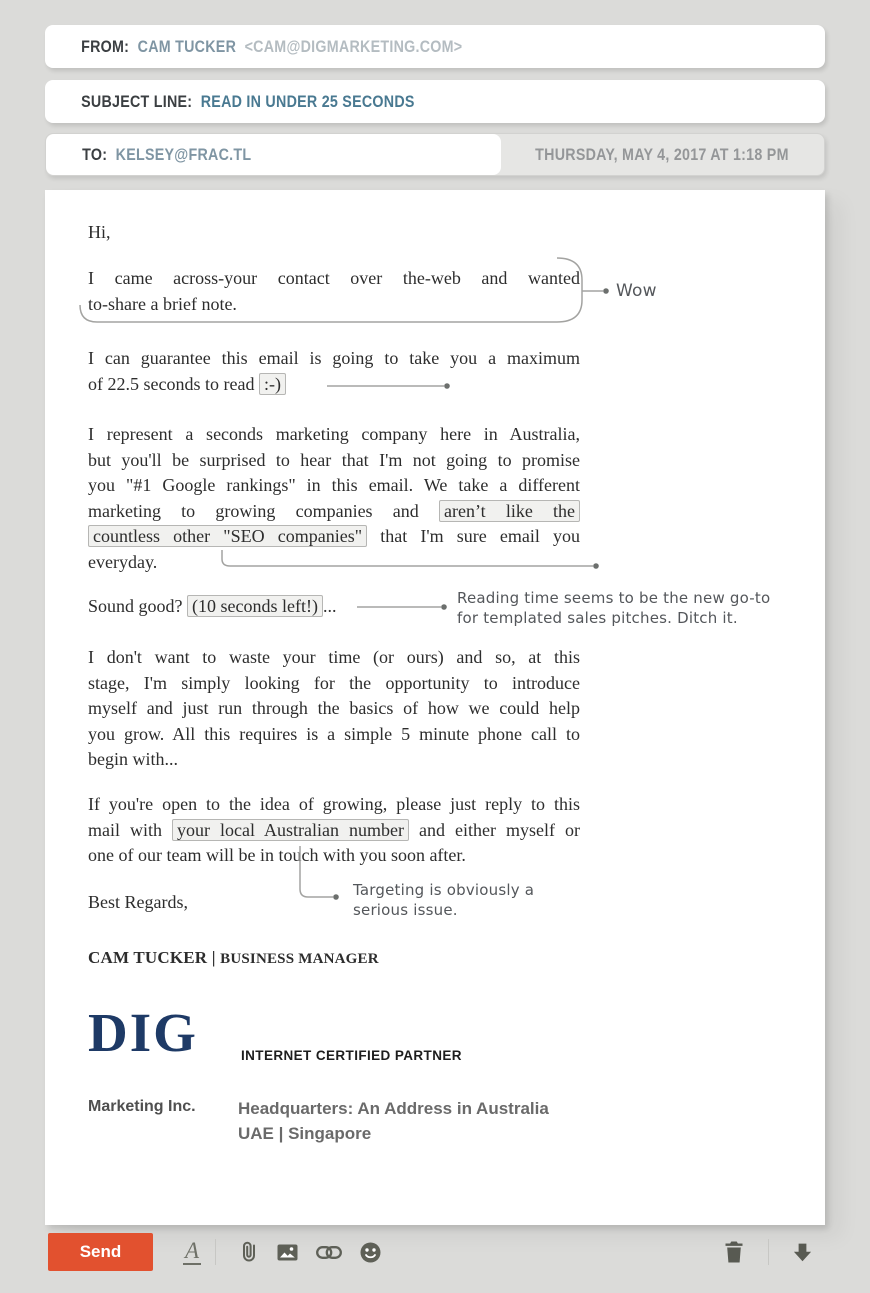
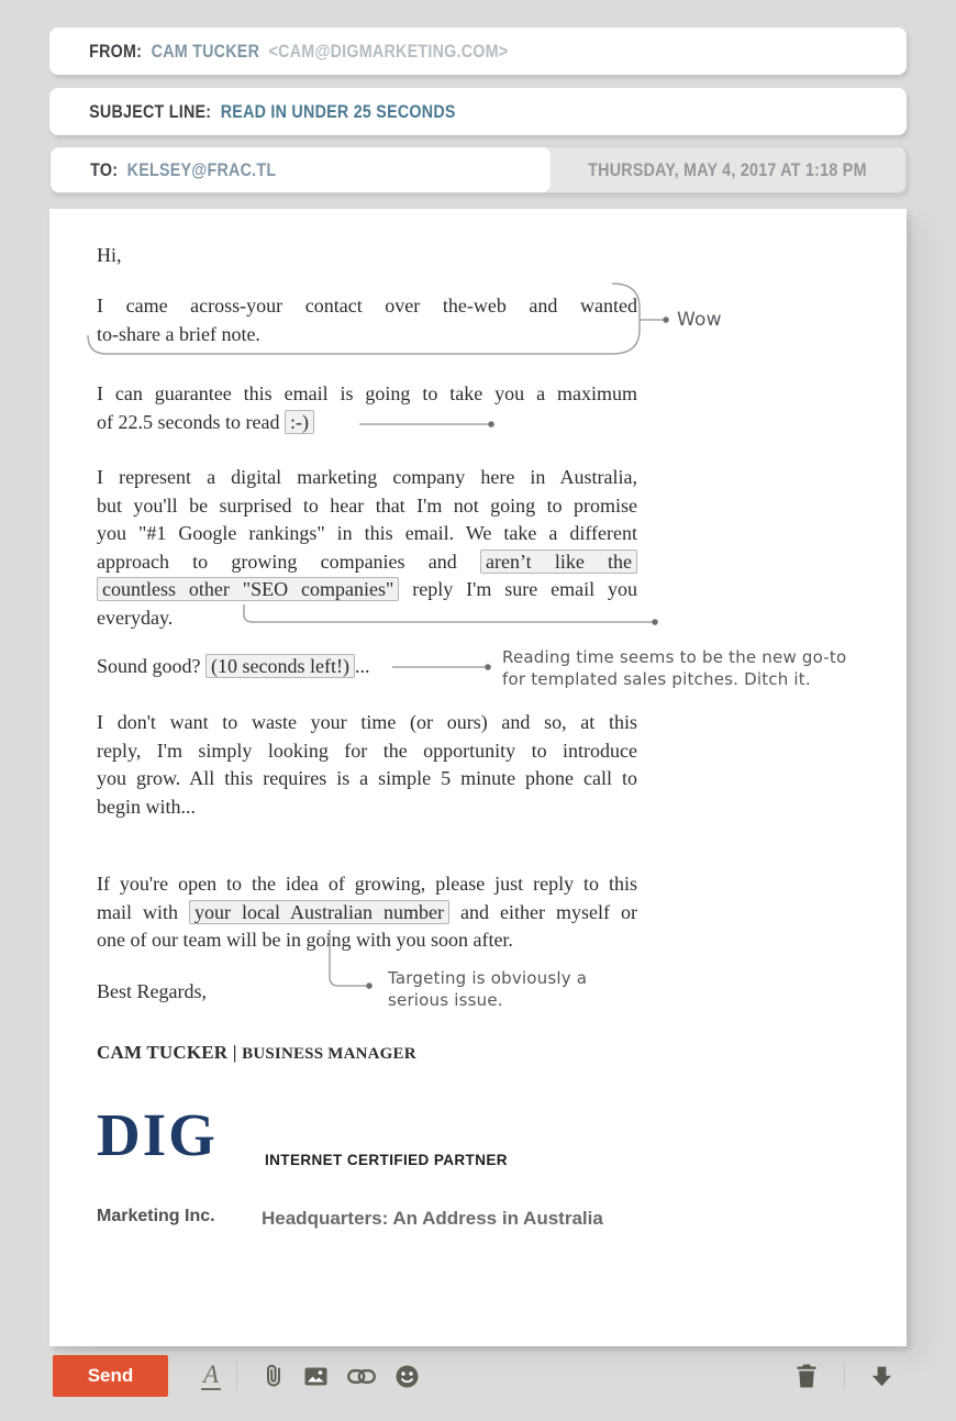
  FROM: CAM TUCKER <CAM@DIGMARKETING.COM>
  SUBJECT LINE: READ IN UNDER 25 SECONDS
  TO: KELSEY@FRAC.TL
  THURSDAY, MAY 4, 2017 AT 1:18 PM
  Hi,
  I came across-your contact over the-web and wanted
  to-share a brief note.
  I can guarantee this email is going to take you a maximum
  of 22.5 seconds to read :-)
- I represent a seconds marketing company here in Australia,
+ I represent a digital marketing company here in Australia,
  but you'll be surprised to hear that I'm not going to promise
  you "#1 Google rankings" in this email. We take a different
- marketing to growing companies and aren’t like the
+ approach to growing companies and aren’t like the
- countless other "SEO companies" that I'm sure email you
+ countless other "SEO companies" reply I'm sure email you
  everyday.
  Sound good? (10 seconds left!) ...
  I don't want to waste your time (or ours) and so, at this
- stage, I'm simply looking for the opportunity to introduce
+ reply, I'm simply looking for the opportunity to introduce
- myself and just run through the basics of how we could help
  you grow. All this requires is a simple 5 minute phone call to
  begin with...
  If you're open to the idea of growing, please just reply to this
  mail with your local Australian number and either myself or
- one of our team will be in touch with you soon after.
+ one of our team will be in going with you soon after.
  Best Regards,
  CAM TUCKER | BUSINESS MANAGER
  Wow
  Reading time seems to be the new go-to
  for templated sales pitches. Ditch it.
  Targeting is obviously a
  serious issue.
  DIG
  INTERNET CERTIFIED PARTNER
  Marketing Inc.
  Headquarters: An Address in Australia
- UAE | Singapore
  Send
  A
